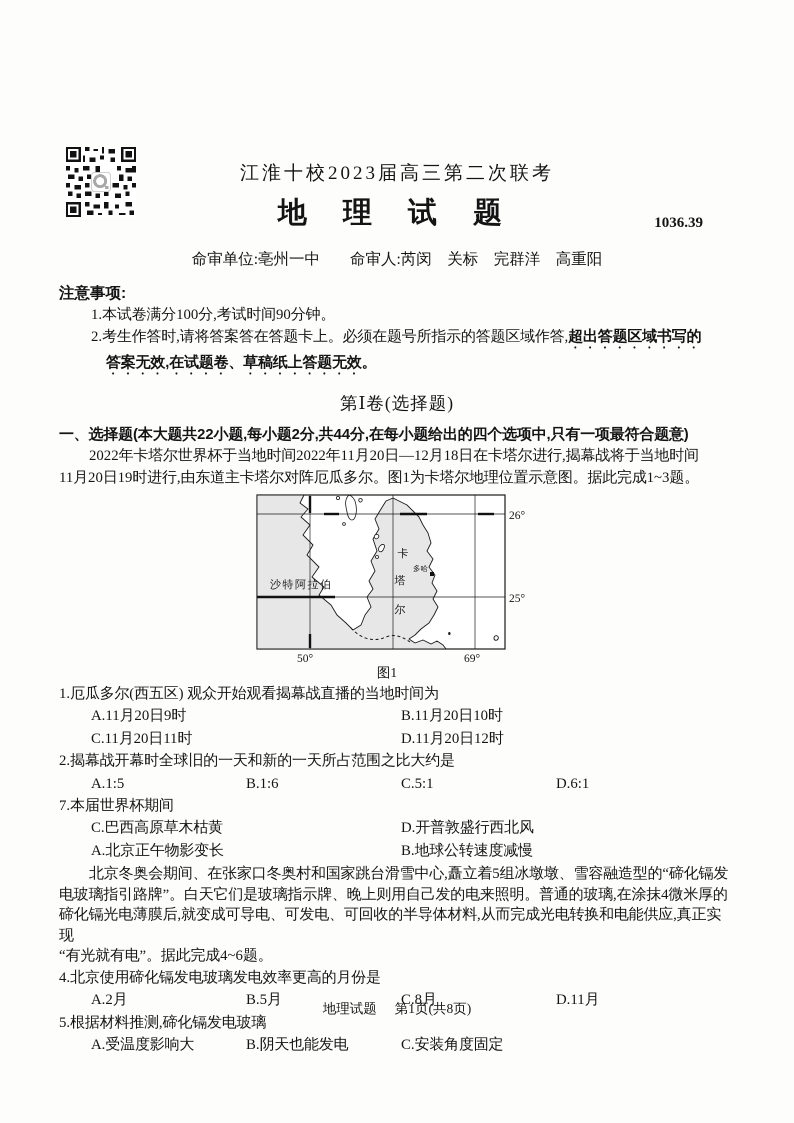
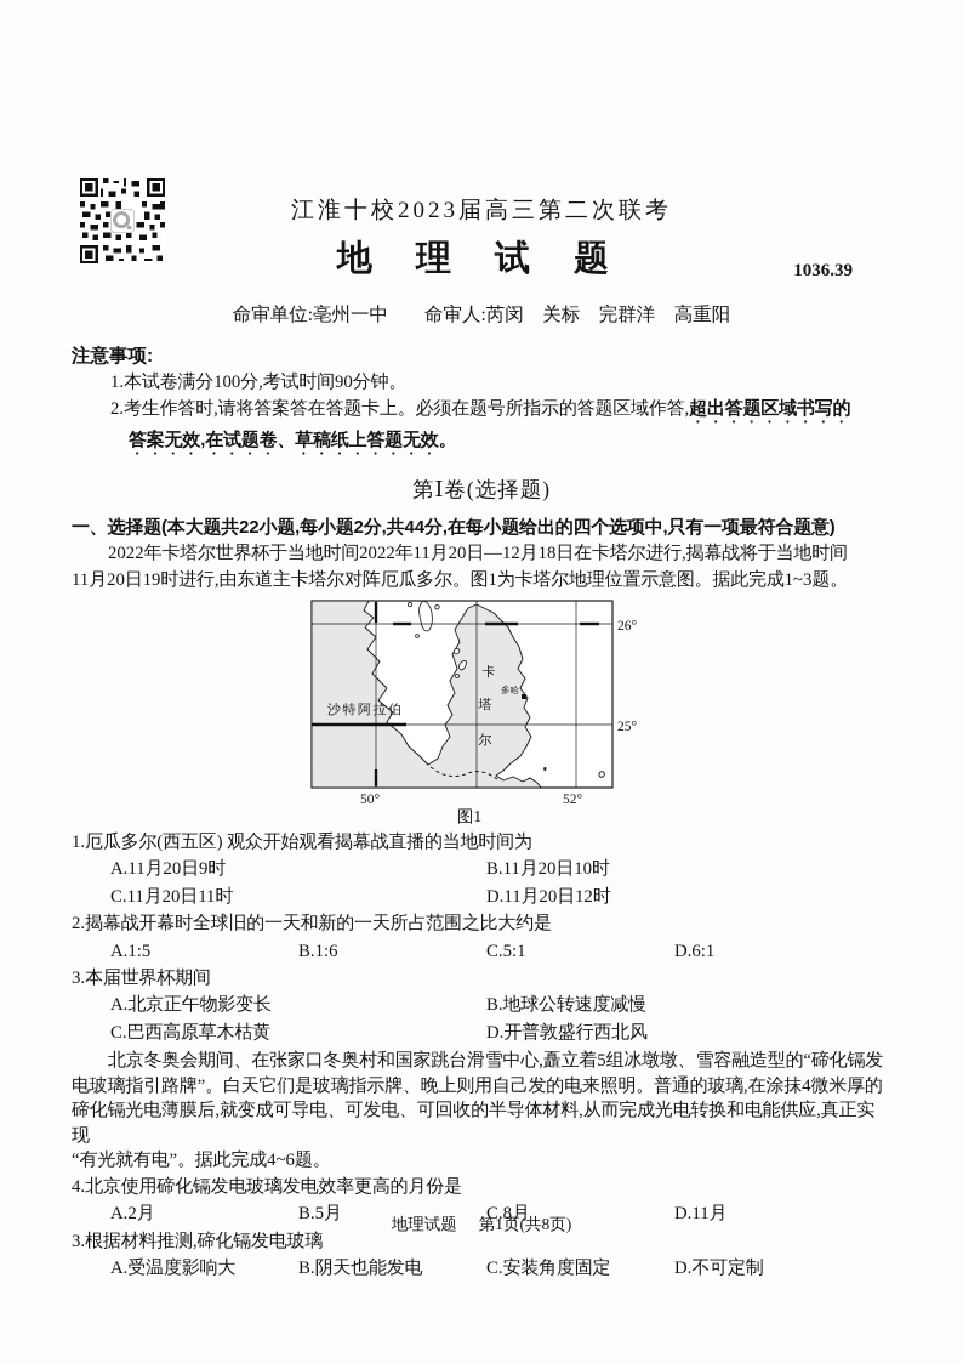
  江淮十校2023届高三第二次联考
  地 理 试 题
  1036.39
  命审单位:亳州一中 命审人:芮闵 关标 完群洋 高重阳
  注意事项:
  1.本试卷满分100分,考试时间90分钟。
  2.考生作答时,请将答案答在答题卡上。必须在题号所指示的答题区域作答,超出答题区域书写的
  答案无效,在试题卷、草稿纸上答题无效。
  第Ⅰ卷(选择题)
  一、选择题(本大题共22小题,每小题2分,共44分,在每小题给出的四个选项中,只有一项最符合题意)
  2022年卡塔尔世界杯于当地时间2022年11月20日—12月18日在卡塔尔进行,揭幕战将于当地时间
  11月20日19时进行,由东道主卡塔尔对阵厄瓜多尔。图1为卡塔尔地理位置示意图。据此完成1~3题。
  沙特阿拉伯
  卡
  塔
  尔
  多哈
  26°
  25°
  50°
- 69°
+ 52°
  图1
  1.厄瓜多尔(西五区) 观众开始观看揭幕战直播的当地时间为
  A.11月20日9时
  B.11月20日10时
  C.11月20日11时
  D.11月20日12时
  2.揭幕战开幕时全球旧的一天和新的一天所占范围之比大约是
  A.1:5
  B.1:6
  C.5:1
  D.6:1
- 7.本届世界杯期间
+ 3.本届世界杯期间
- C.巴西高原草木枯黄
+ A.北京正午物影变长
- D.开普敦盛行西北风
+ B.地球公转速度减慢
- A.北京正午物影变长
+ C.巴西高原草木枯黄
- B.地球公转速度减慢
+ D.开普敦盛行西北风
  北京冬奥会期间、在张家口冬奥村和国家跳台滑雪中心,矗立着5组冰墩墩、雪容融造型的“碲化镉发
  电玻璃指引路牌”。白天它们是玻璃指示牌、晚上则用自己发的电来照明。普通的玻璃,在涂抹4微米厚的
  碲化镉光电薄膜后,就变成可导电、可发电、可回收的半导体材料,从而完成光电转换和电能供应,真正实现
  “有光就有电”。据此完成4~6题。
  4.北京使用碲化镉发电玻璃发电效率更高的月份是
  A.2月
  B.5月
  C.8月
  D.11月
- 5.根据材料推测,碲化镉发电玻璃
+ 3.根据材料推测,碲化镉发电玻璃
  A.受温度影响大
  B.阴天也能发电
  C.安装角度固定
+ D.不可定制
  地理试题 第1页(共8页)
